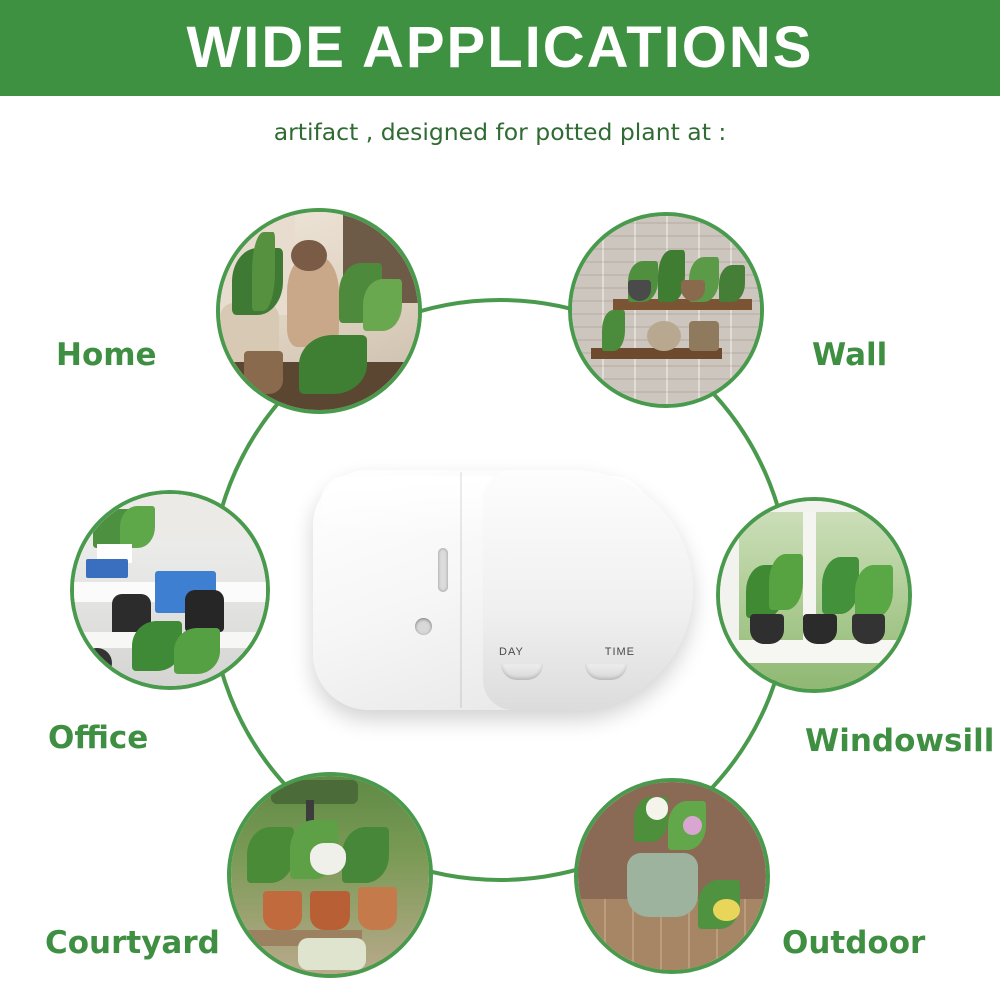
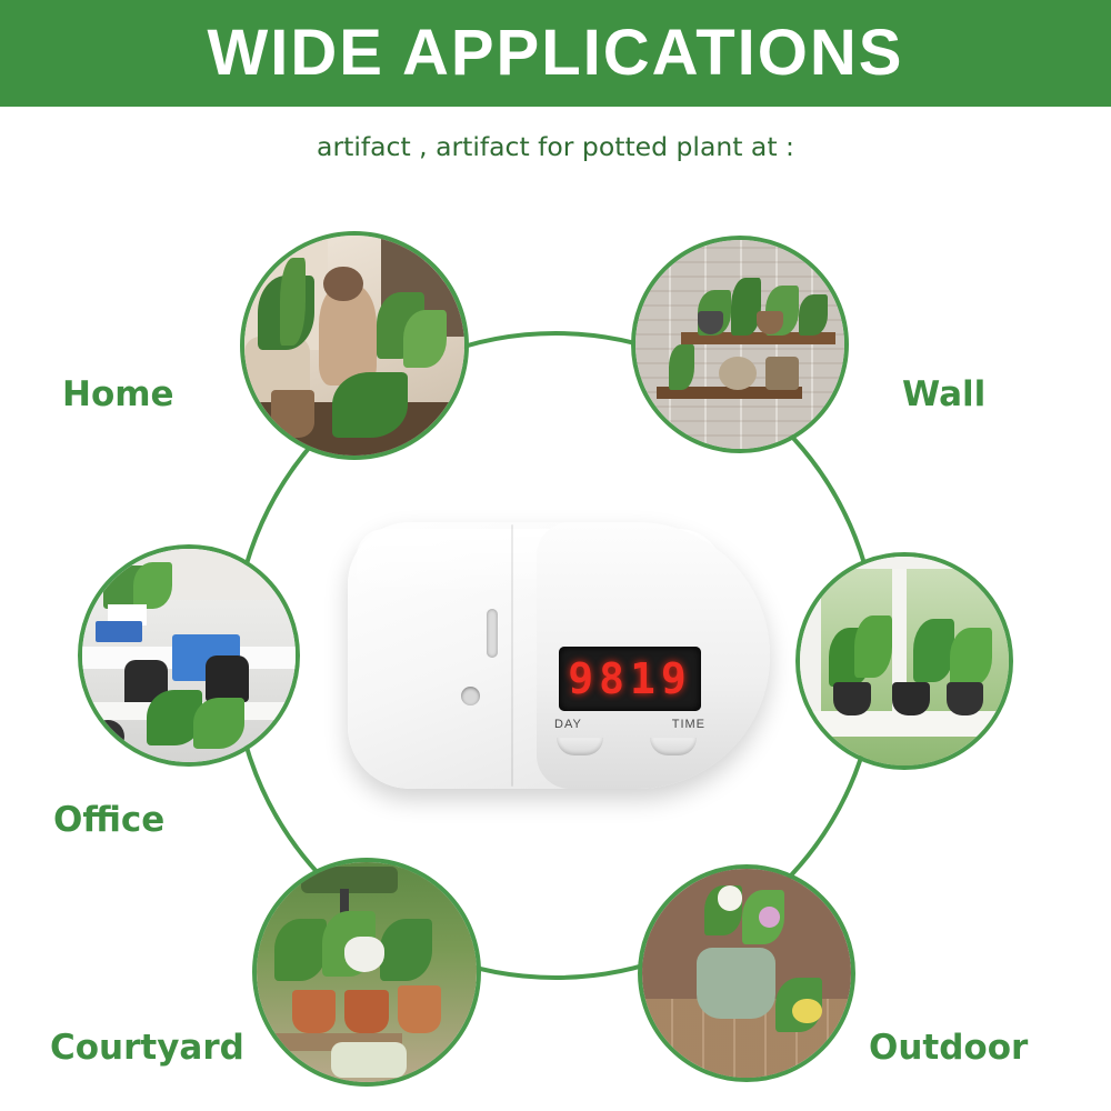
  WIDE APPLICATIONS
- artifact , designed for potted plant at :
+ artifact , artifact for potted plant at :
  Home
  Wall
- Windowsill
  Outdoor
  Courtyard
  Office
+ 9819
  DAY
  TIME
